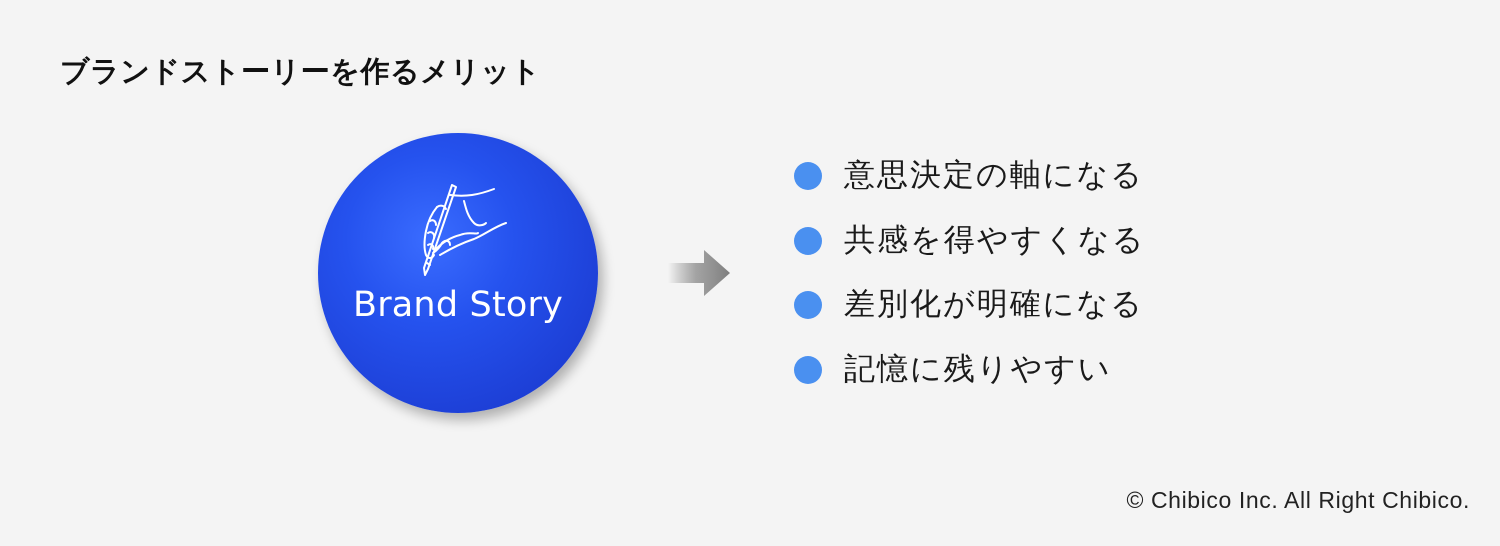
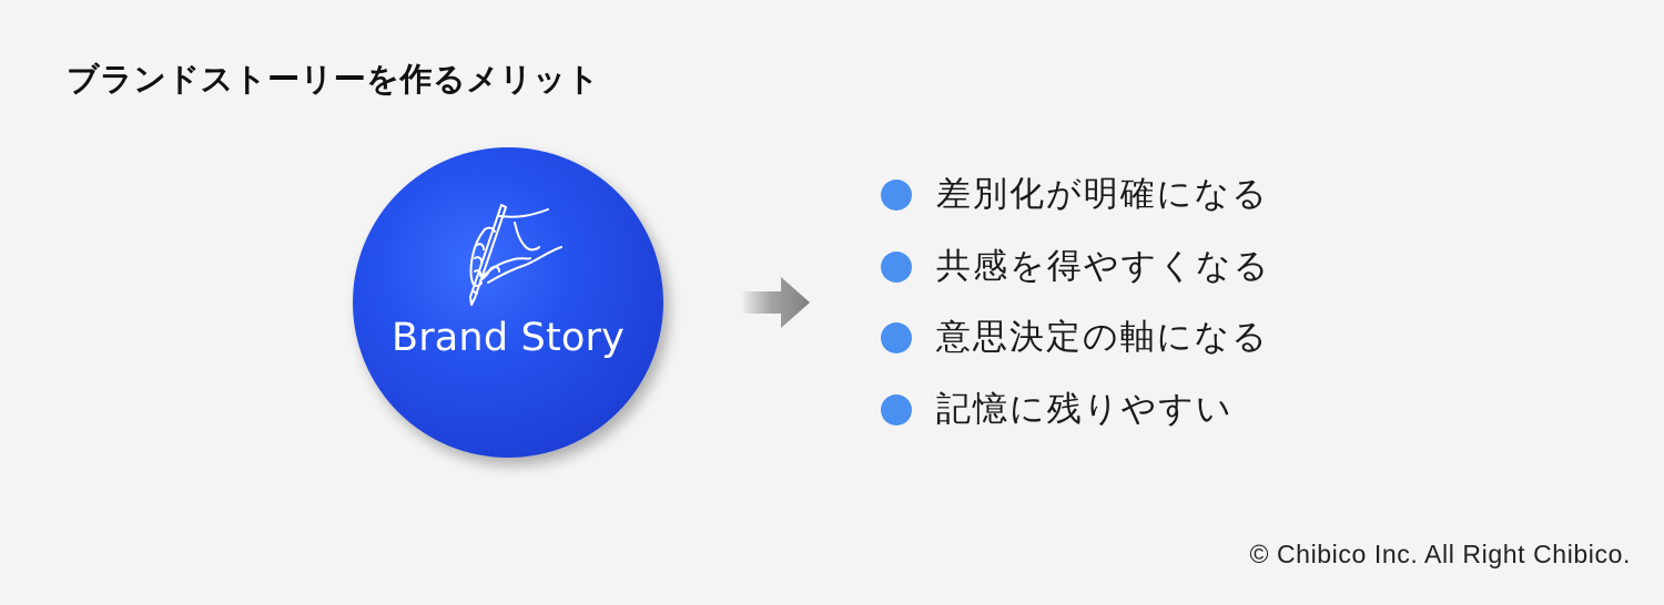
  ブランドストーリーを作るメリット
  Brand Story
- 意思決定の軸になる
+ 差別化が明確になる
  共感を得やすくなる
- 差別化が明確になる
+ 意思決定の軸になる
  記憶に残りやすい
  © Chibico Inc. All Right Chibico.
